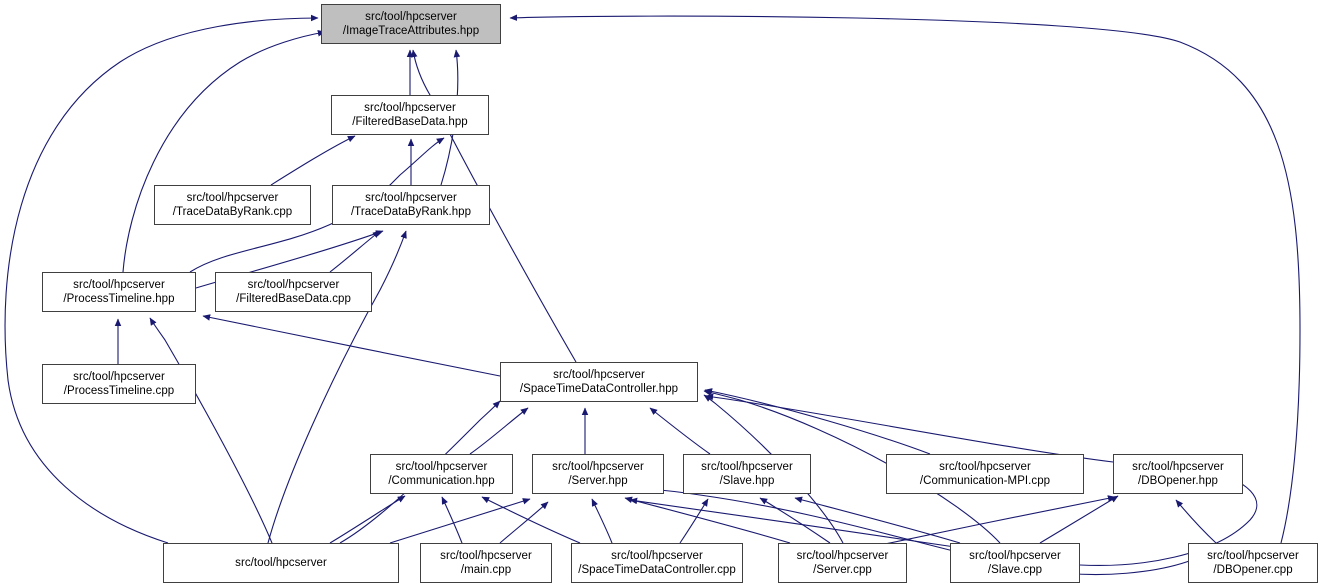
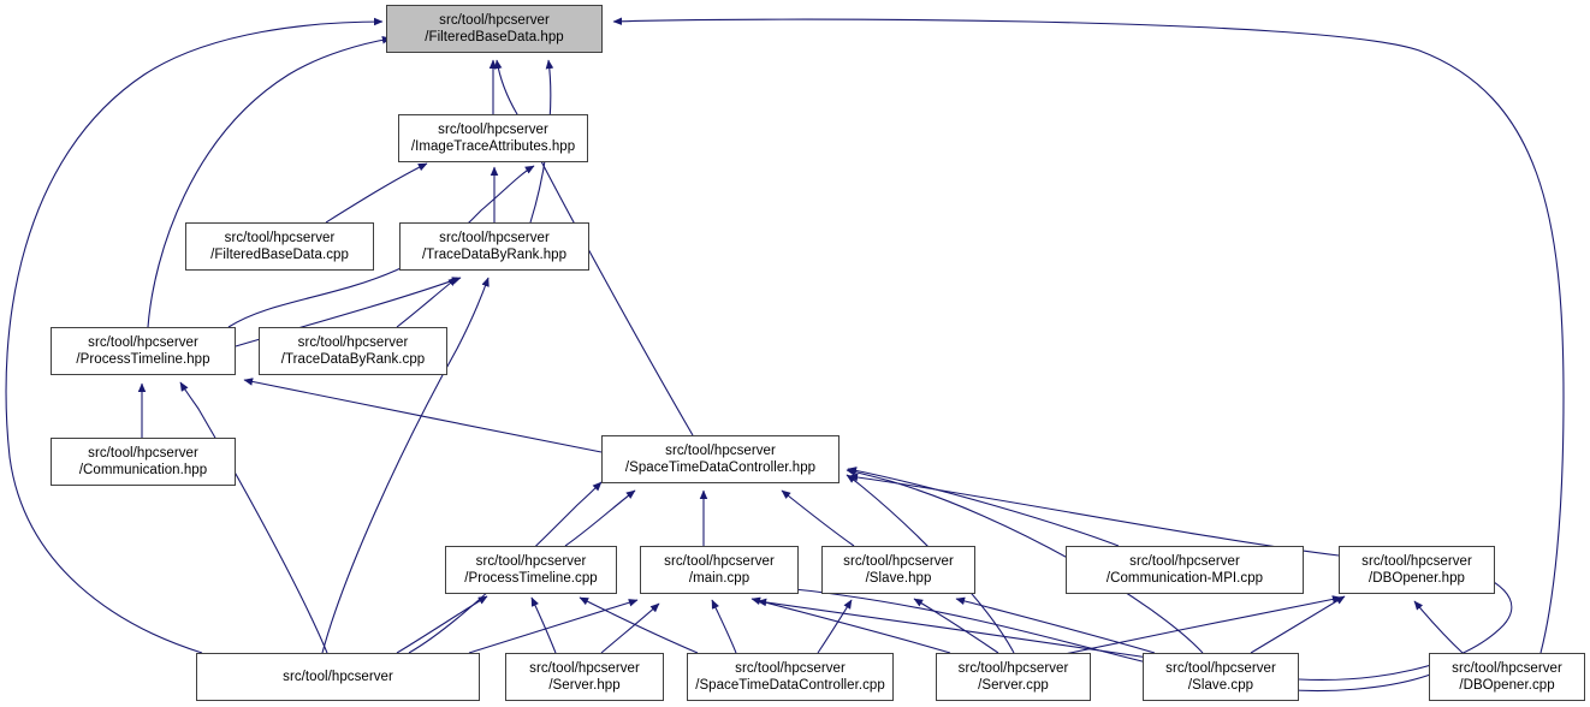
  src/tool/hpcserver
- /ImageTraceAttributes.hpp
+ /FilteredBaseData.hpp
  src/tool/hpcserver
- /FilteredBaseData.hpp
+ /ImageTraceAttributes.hpp
  src/tool/hpcserver
- /TraceDataByRank.cpp
+ /FilteredBaseData.cpp
  src/tool/hpcserver
  /TraceDataByRank.hpp
  src/tool/hpcserver
  /ProcessTimeline.hpp
  src/tool/hpcserver
- /FilteredBaseData.cpp
+ /TraceDataByRank.cpp
  src/tool/hpcserver
- /ProcessTimeline.cpp
+ /Communication.hpp
  src/tool/hpcserver
  /SpaceTimeDataController.hpp
  src/tool/hpcserver
- /Communication.hpp
+ /ProcessTimeline.cpp
  src/tool/hpcserver
- /Server.hpp
+ /main.cpp
  src/tool/hpcserver
  /Slave.hpp
  src/tool/hpcserver
  /Communication-MPI.cpp
  src/tool/hpcserver
  /DBOpener.hpp
  src/tool/hpcserver
  src/tool/hpcserver
- /main.cpp
+ /Server.hpp
  src/tool/hpcserver
  /SpaceTimeDataController.cpp
  src/tool/hpcserver
  /Server.cpp
  src/tool/hpcserver
  /Slave.cpp
  src/tool/hpcserver
  /DBOpener.cpp
